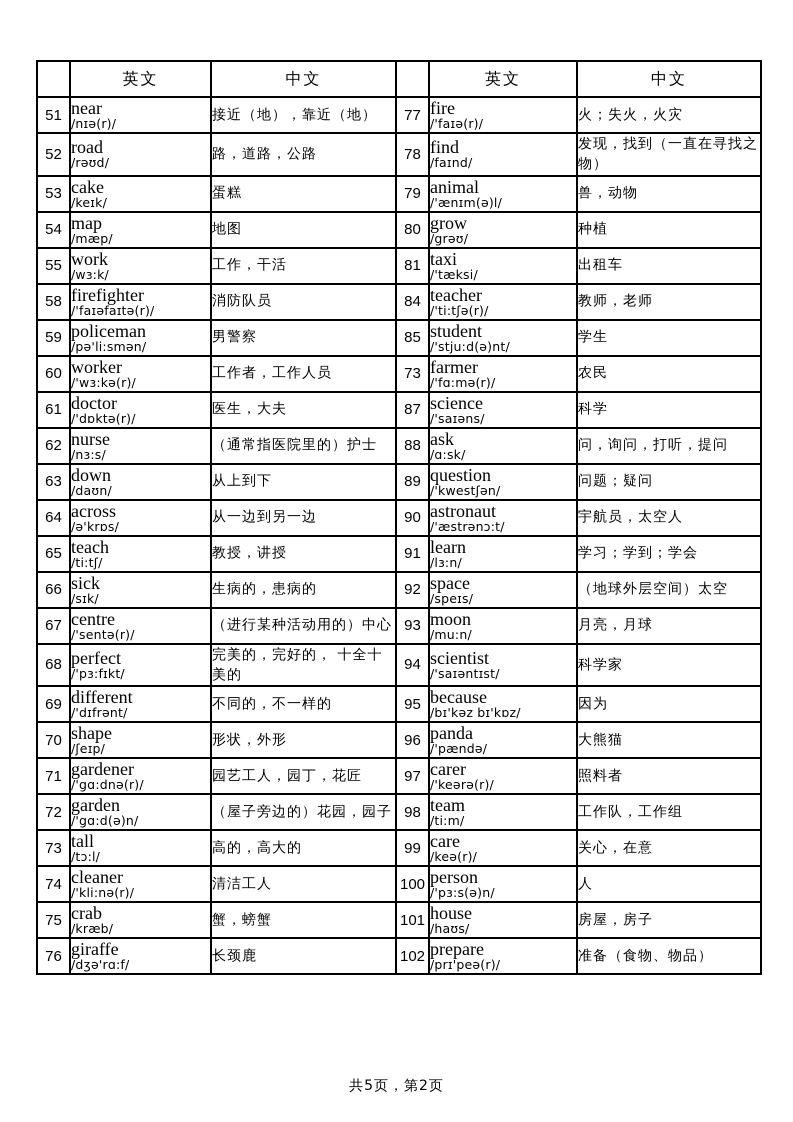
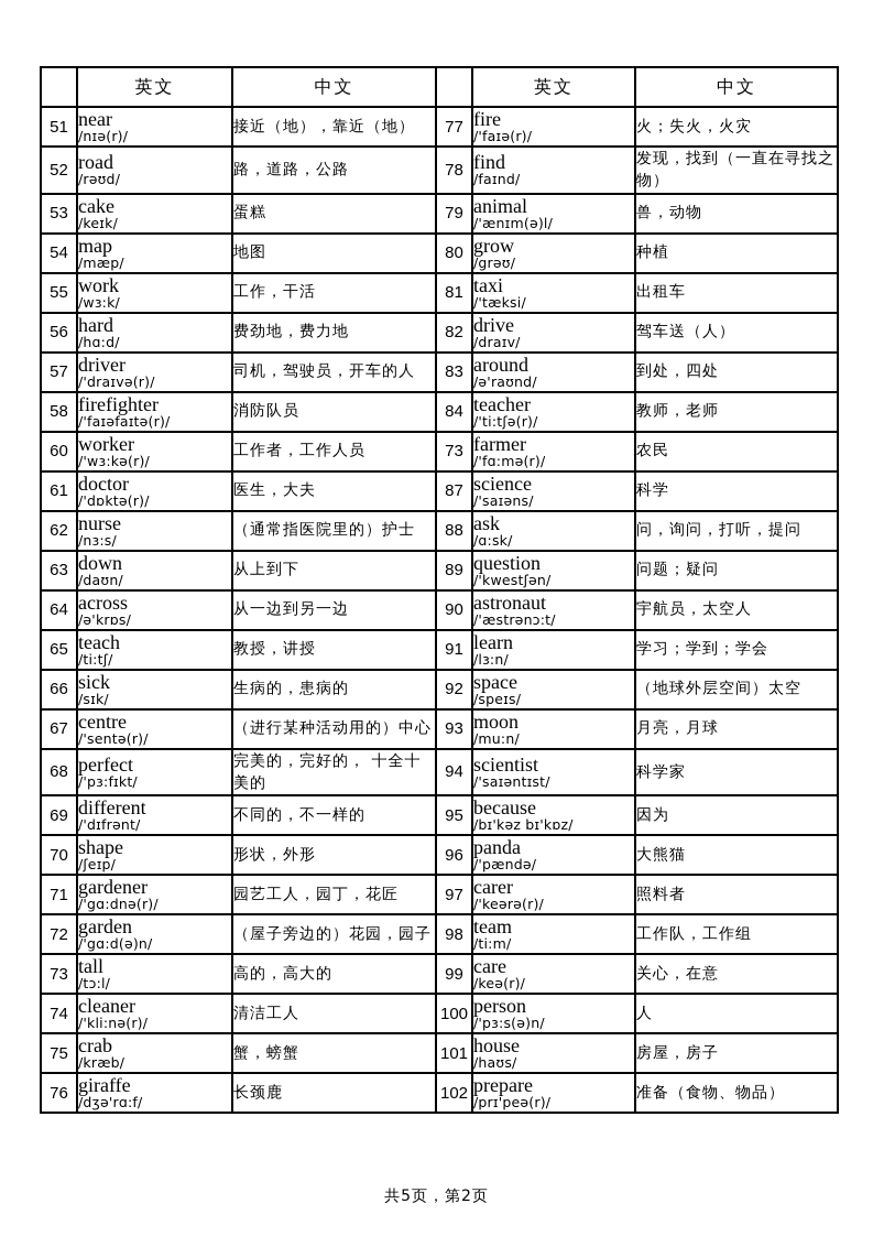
  	英文	中文		英文	中文
  51	near /nɪə(r)/	接近（地），靠近（地）	77	fire /'faɪə(r)/	火；失火，火灾
  52	road /rəʊd/	路，道路，公路	78	find /faɪnd/	发现，找到（一直在寻找之物）
  53	cake /keɪk/	蛋糕	79	animal /'ænɪm(ə)l/	兽，动物
  54	map /mæp/	地图	80	grow /grəʊ/	种植
  55	work /wɜ:k/	工作，干活	81	taxi /'tæksi/	出租车
+ 56	hard /hɑ:d/	费劲地，费力地	82	drive /draɪv/	驾车送（人）
+ 57	driver /'draɪvə(r)/	司机，驾驶员，开车的人	83	around /ə'raʊnd/	到处，四处
  58	firefighter /'faɪəfaɪtə(r)/	消防队员	84	teacher /'ti:tʃə(r)/	教师，老师
- 59	policeman /pə'li:smən/	男警察	85	student /'stju:d(ə)nt/	学生
  60	worker /'wɜ:kə(r)/	工作者，工作人员	73	farmer /'fɑ:mə(r)/	农民
  61	doctor /'dɒktə(r)/	医生，大夫	87	science /'saɪəns/	科学
  62	nurse /nɜ:s/	（通常指医院里的）护士	88	ask /ɑ:sk/	问，询问，打听，提问
  63	down /daʊn/	从上到下	89	question /'kwestʃən/	问题；疑问
  64	across /ə'krɒs/	从一边到另一边	90	astronaut /'æstrənɔ:t/	宇航员，太空人
  65	teach /ti:tʃ/	教授，讲授	91	learn /lɜ:n/	学习；学到；学会
  66	sick /sɪk/	生病的，患病的	92	space /speɪs/	（地球外层空间）太空
  67	centre /'sentə(r)/	（进行某种活动用的）中心	93	moon /mu:n/	月亮，月球
  68	perfect /'pɜ:fɪkt/	完美的，完好的， 十全十美的	94	scientist /'saɪəntɪst/	科学家
  69	different /'dɪfrənt/	不同的，不一样的	95	because /bɪ'kəz bɪ'kɒz/	因为
  70	shape /ʃeɪp/	形状，外形	96	panda /'pændə/	大熊猫
  71	gardener /'gɑ:dnə(r)/	园艺工人，园丁，花匠	97	carer /'keərə(r)/	照料者
  72	garden /'gɑ:d(ə)n/	（屋子旁边的）花园，园子	98	team /ti:m/	工作队，工作组
  73	tall /tɔ:l/	高的，高大的	99	care /keə(r)/	关心，在意
  74	cleaner /'kli:nə(r)/	清洁工人	100	person /'pɜ:s(ə)n/	人
  75	crab /kræb/	蟹，螃蟹	101	house /haʊs/	房屋，房子
  76	giraffe /dʒə'rɑ:f/	长颈鹿	102	prepare /prɪ'peə(r)/	准备（食物、物品）
  共5页，第2页
